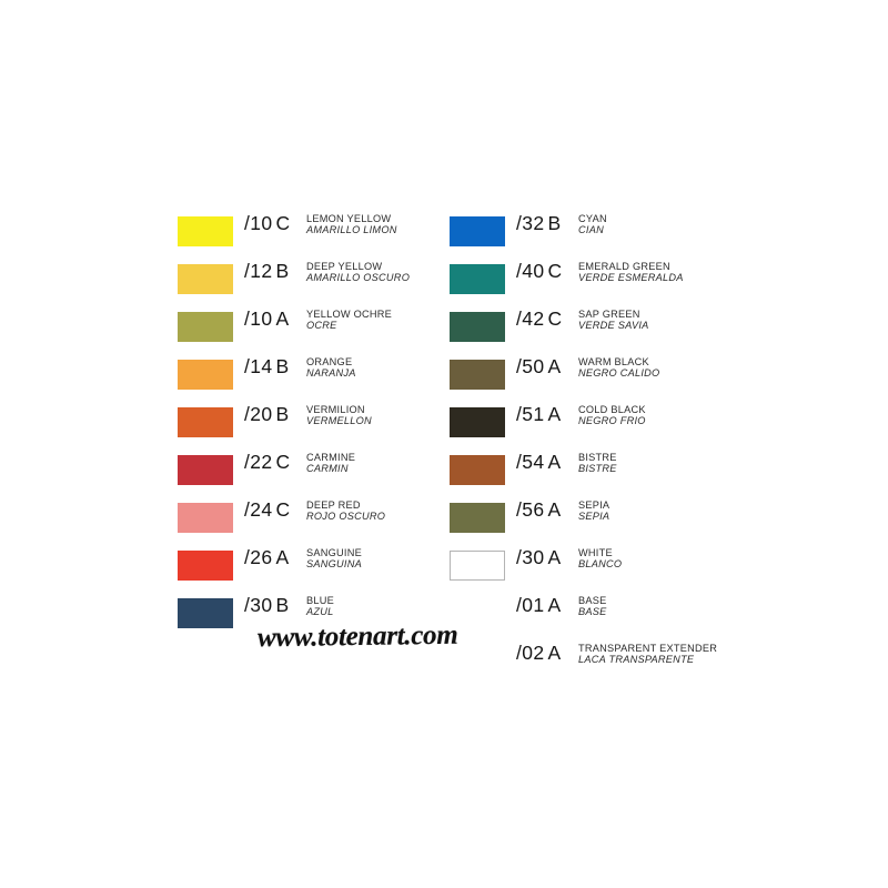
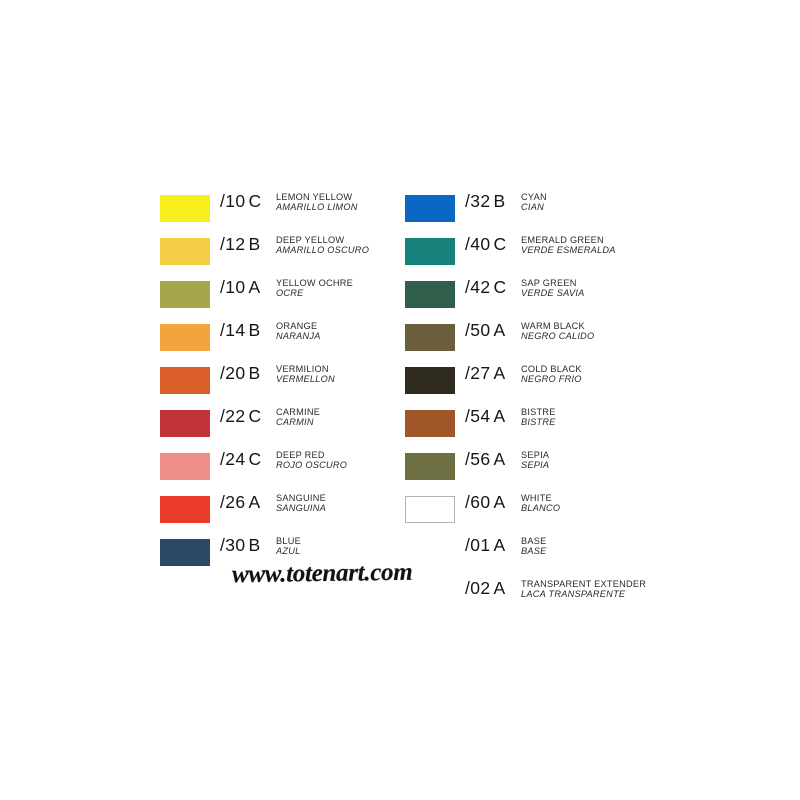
  /10 C
  LEMON YELLOW
  AMARILLO LIMON
  /12 B
  DEEP YELLOW
  AMARILLO OSCURO
  /10 A
  YELLOW OCHRE
  OCRE
  /14 B
  ORANGE
  NARANJA
  /20 B
  VERMILION
  VERMELLON
  /22 C
  CARMINE
  CARMIN
  /24 C
  DEEP RED
  ROJO OSCURO
  /26 A
  SANGUINE
  SANGUINA
  /30 B
  BLUE
  AZUL
  /32 B
  CYAN
  CIAN
  /40 C
  EMERALD GREEN
  VERDE ESMERALDA
  /42 C
  SAP GREEN
  VERDE SAVIA
  /50 A
  WARM BLACK
  NEGRO CALIDO
- /51 A
+ /27 A
  COLD BLACK
  NEGRO FRIO
  /54 A
  BISTRE
  BISTRE
  /56 A
  SEPIA
  SEPIA
- /30 A
+ /60 A
  WHITE
  BLANCO
  /01 A
  BASE
  BASE
  /02 A
  TRANSPARENT EXTENDER
  LACA TRANSPARENTE
  www.totenart.com
